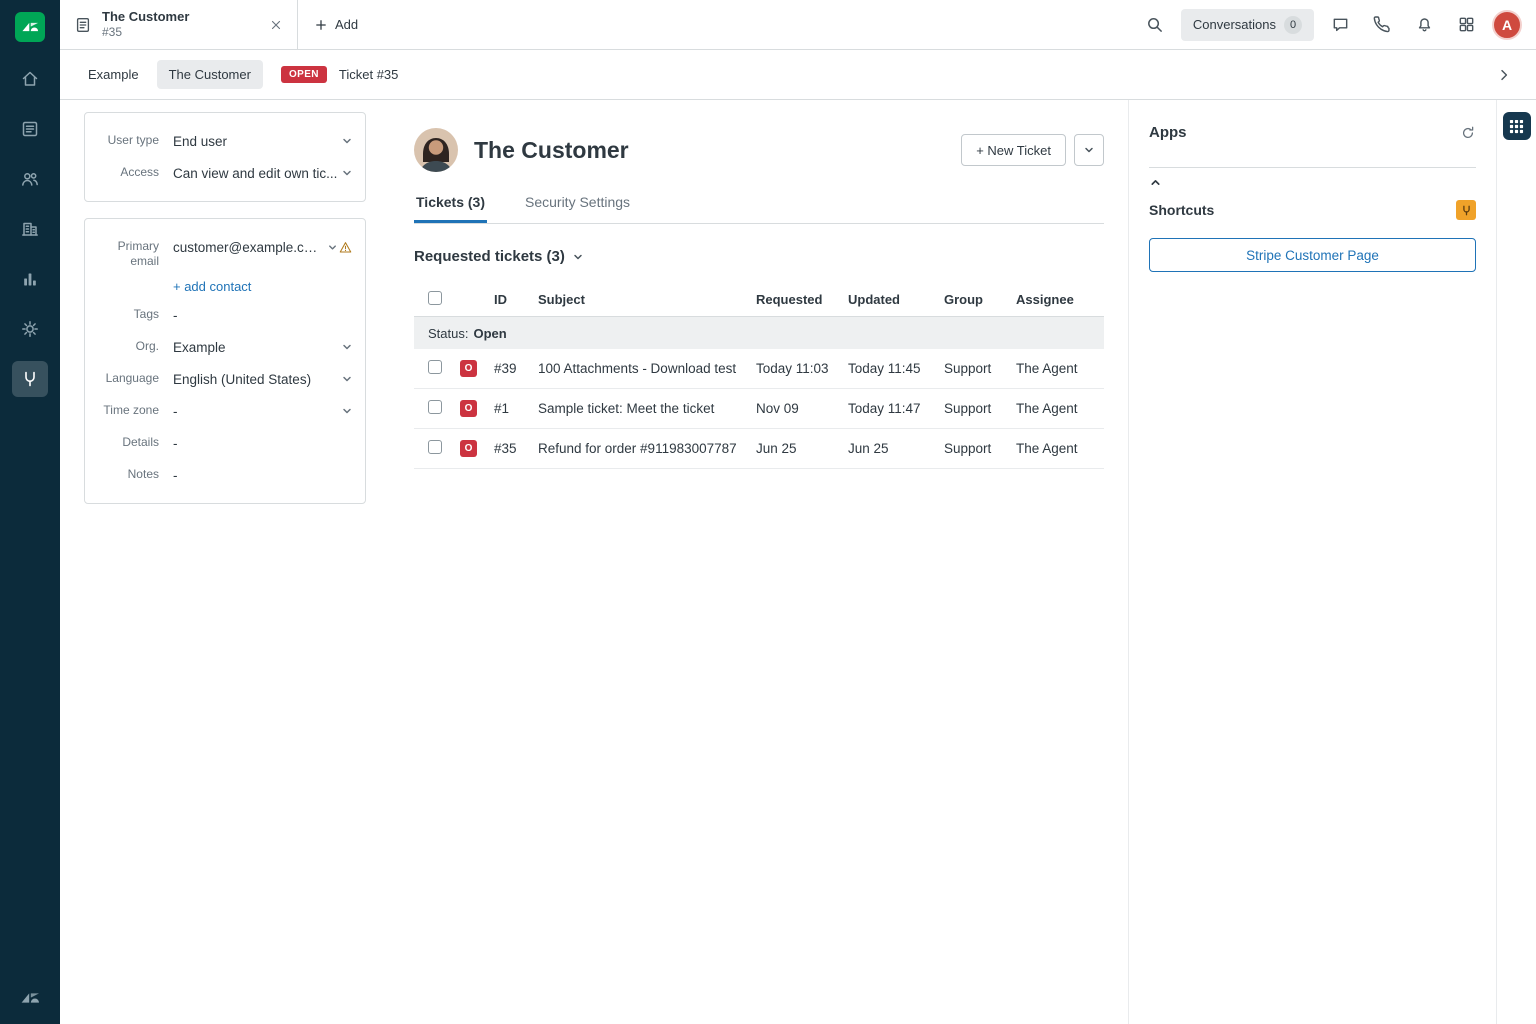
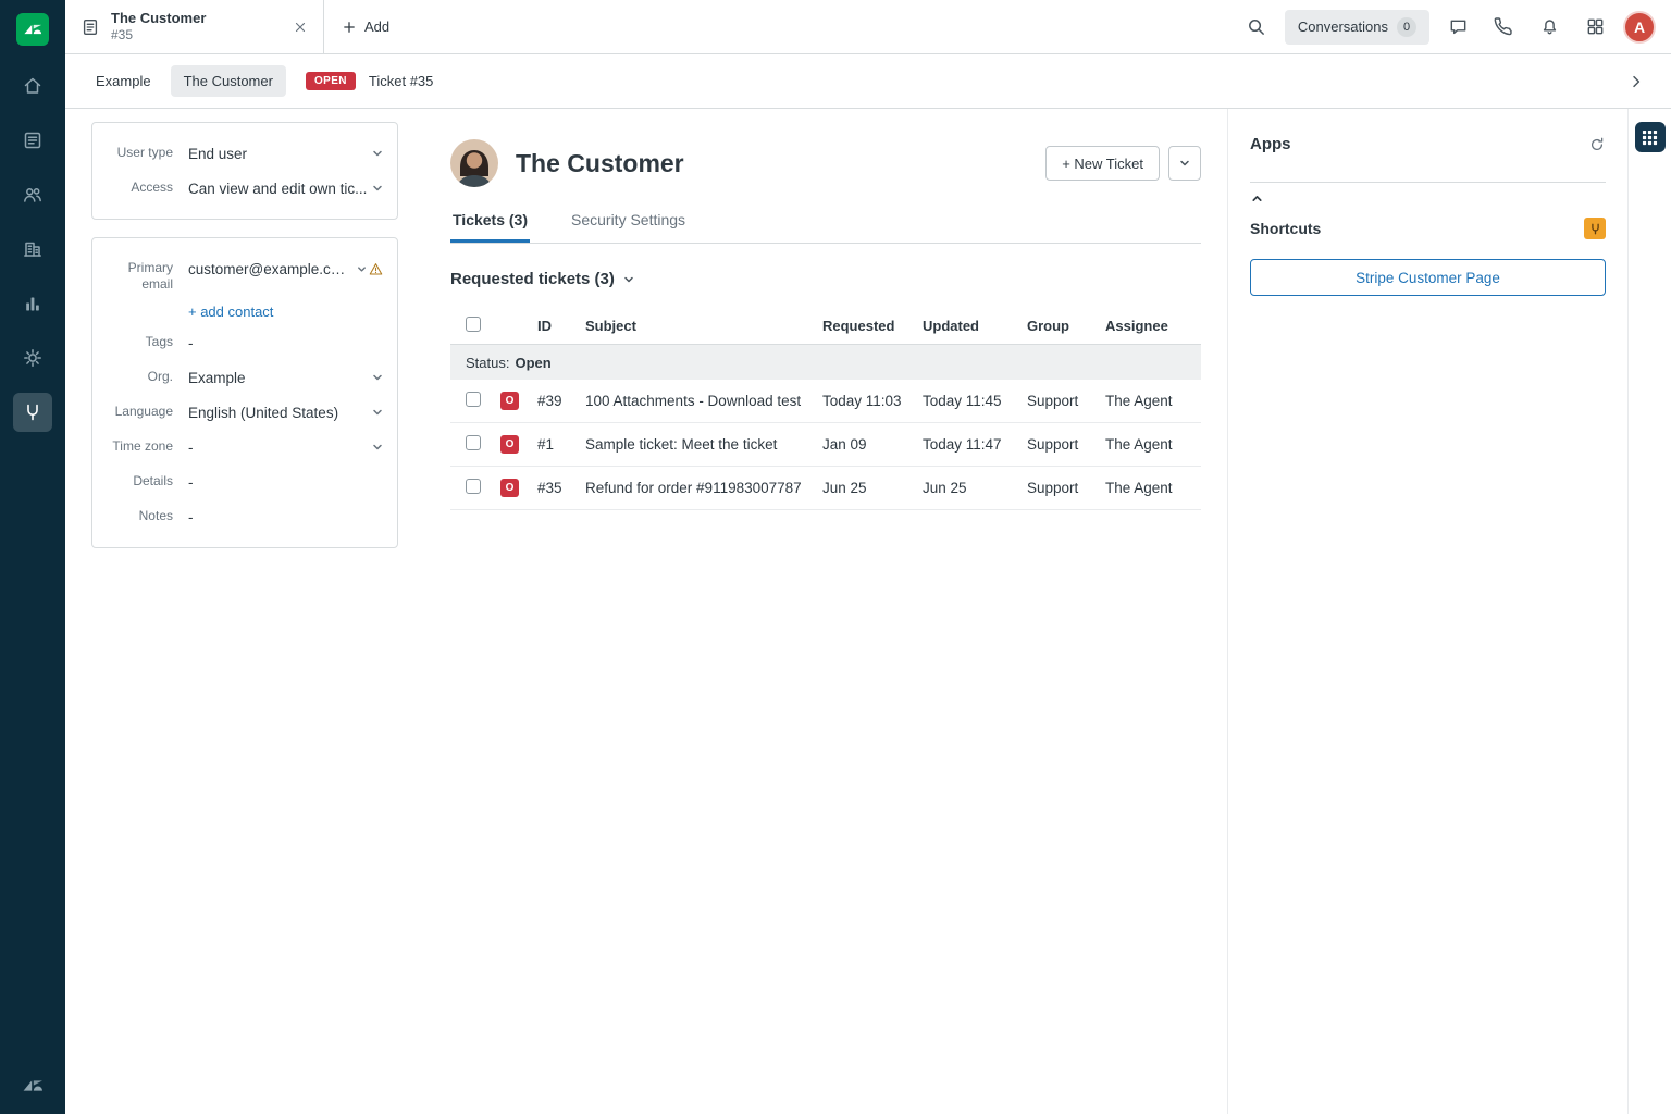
  The Customer
  #35
  Add
  Conversations
  0
  A
  Example
  The Customer
  OPEN
  Ticket #35
  User type
  End user
  Access
  Can view and edit own tic...
  Primary email
  customer@example.com
  + add contact
  Tags
  -
  Org.
  Example
  Language
  English (United States)
  Time zone
  -
  Details
  -
  Notes
  -
  The Customer
  + New Ticket
  Tickets (3)
  Security Settings
  Requested tickets (3)
  ID
  Subject
  Requested
  Updated
  Group
  Assignee
  Status:
  Open
  O
  #39
  100 Attachments - Download test
  Today 11:03
  Today 11:45
  Support
  The Agent
  O
  #1
  Sample ticket: Meet the ticket
- Nov 09
+ Jan 09
  Today 11:47
  Support
  The Agent
  O
  #35
  Refund for order #911983007787
  Jun 25
  Jun 25
  Support
  The Agent
  Apps
  Shortcuts
  Stripe Customer Page
